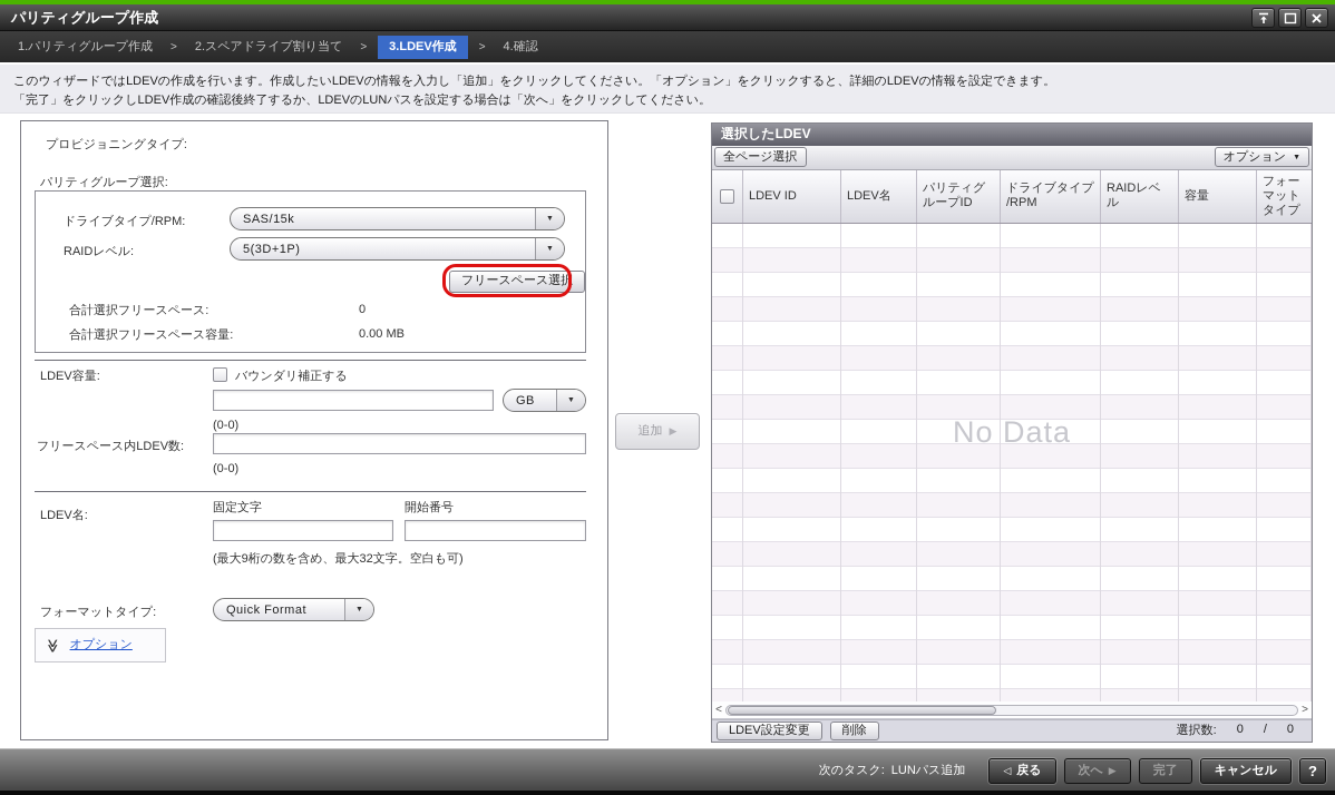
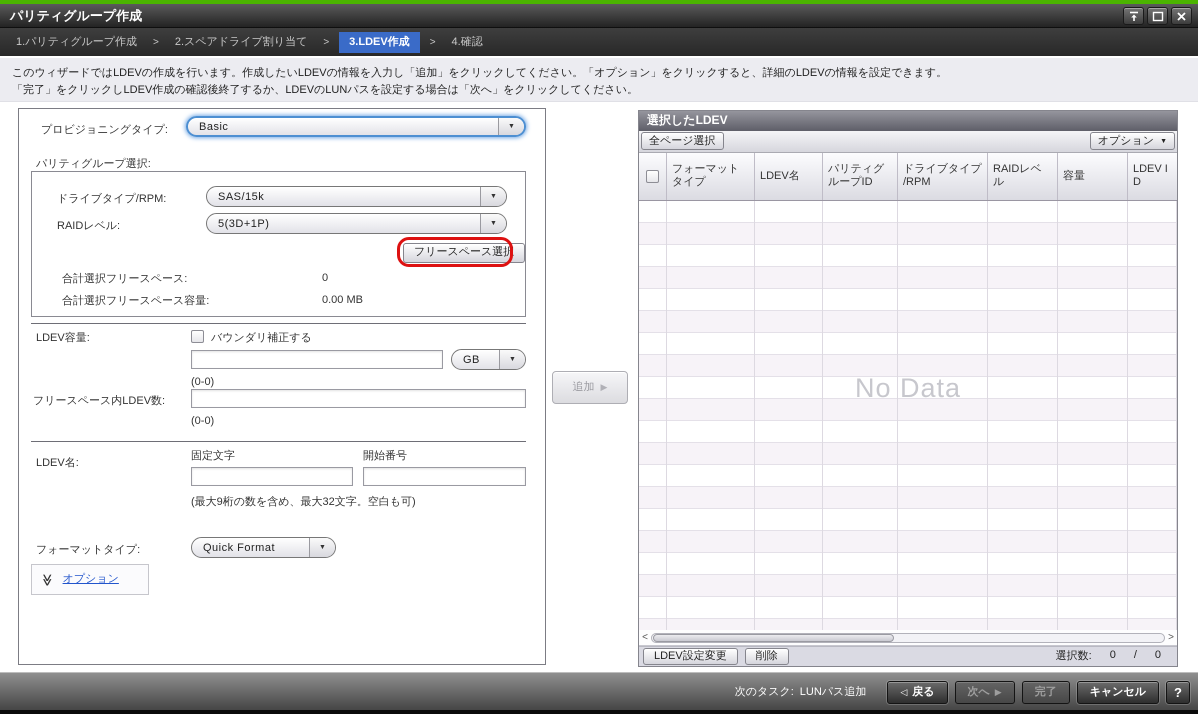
  パリティグループ作成
  1.パリティグループ作成
  >
  2.スペアドライブ割り当て
  >
  3.LDEV作成
  >
  4.確認
  このウィザードではLDEVの作成を行います。作成したいLDEVの情報を入力し「追加」をクリックしてください。「オプション」をクリックすると、詳細のLDEVの情報を設定できます。
  「完了」をクリックしLDEV作成の確認後終了するか、LDEVのLUNパスを設定する場合は「次へ」をクリックしてください。
  プロビジョニングタイプ:
+ Basic
  パリティグループ選択:
  ドライブタイプ/RPM:
  RAIDレベル:
  合計選択フリースペース:
  0
  合計選択フリースペース容量:
  0.00 MB
  SAS/15k
  5(3D+1P)
  フリースペース選択
  LDEV容量:
  バウンダリ補正する
  GB
  (0-0)
  フリースペース内LDEV数:
  (0-0)
  LDEV名:
  固定文字
  開始番号
  (最大9桁の数を含め、最大32文字。空白も可)
  フォーマットタイプ:
  Quick Format
  オプション
  追加
  ▶
  選択したLDEV
  全ページ選択
  オプション
- LDEV ID
+ フォーマットタイプ
  LDEV名
  パリティグループID
  ドライブタイプ /RPM
  RAIDレベル
  容量
- フォーマットタイプ
+ LDEV ID
  No Data
  <
  >
  LDEV設定変更
  削除
  選択数:
  0
  /
  0
  次のタスク:
  LUNパス追加
  ◁
  戻る
  次へ
  ▶
  完了
  キャンセル
  ?
